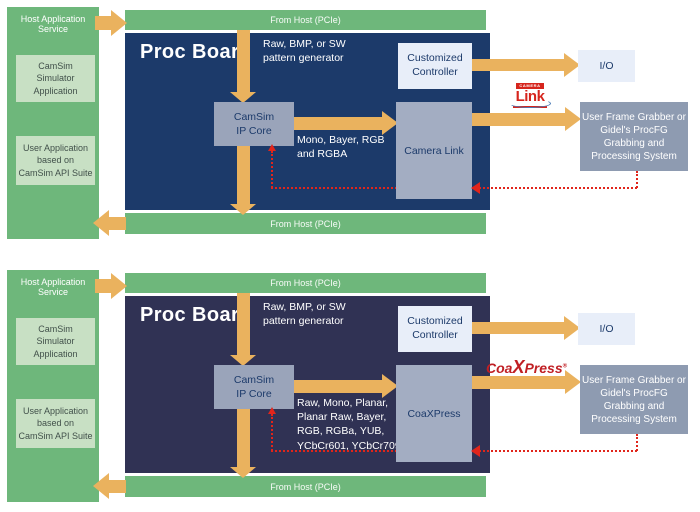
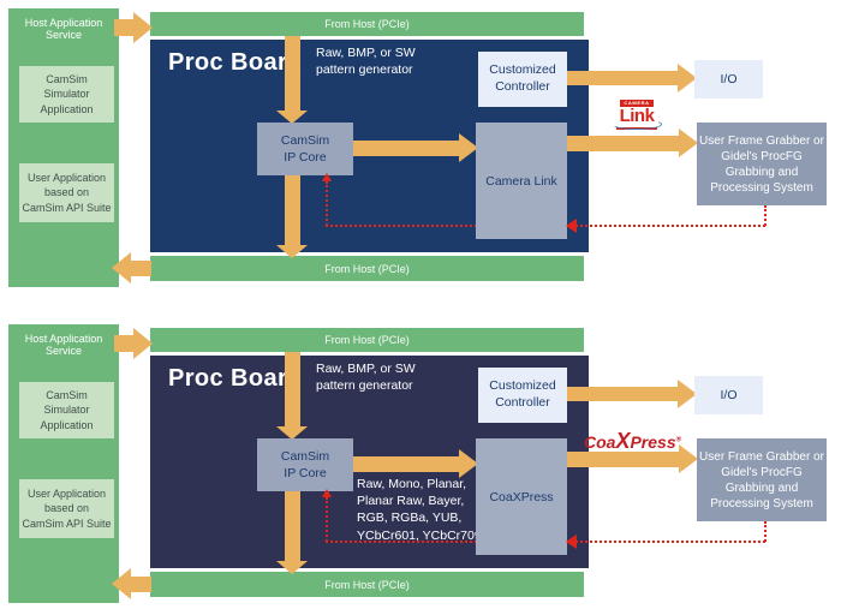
  Host Application Service
  CamSim
  Simulator
  Application
  User Application
  based on
  CamSim API Suite
  From Host (PCIe)
  Proc Boar
  Raw, BMP, or SW
  pattern generator
  CamSim
  IP Core
- Mono, Bayer, RGB
- and RGBA
  Camera Link
  Customized
  Controller
  I/O
  Link
  User Frame Grabber or
  Gidel's ProcFG
  Grabbing and
  Processing System
  From Host (PCIe)
  Host Application Service
  CamSim
  Simulator
  Application
  User Application
  based on
  CamSim API Suite
  From Host (PCIe)
  Proc Boar
  Raw, BMP, or SW
  pattern generator
  CamSim
  IP Core
  Raw, Mono, Planar,
  Planar Raw, Bayer,
  RGB, RGBa, YUB,
  YCbCr601, YCbCr70
  CoaXPress
  Customized
  Controller
  I/O
  CoaXPress
  User Frame Grabber or
  Gidel's ProcFG
  Grabbing and
  Processing System
  From Host (PCIe)
